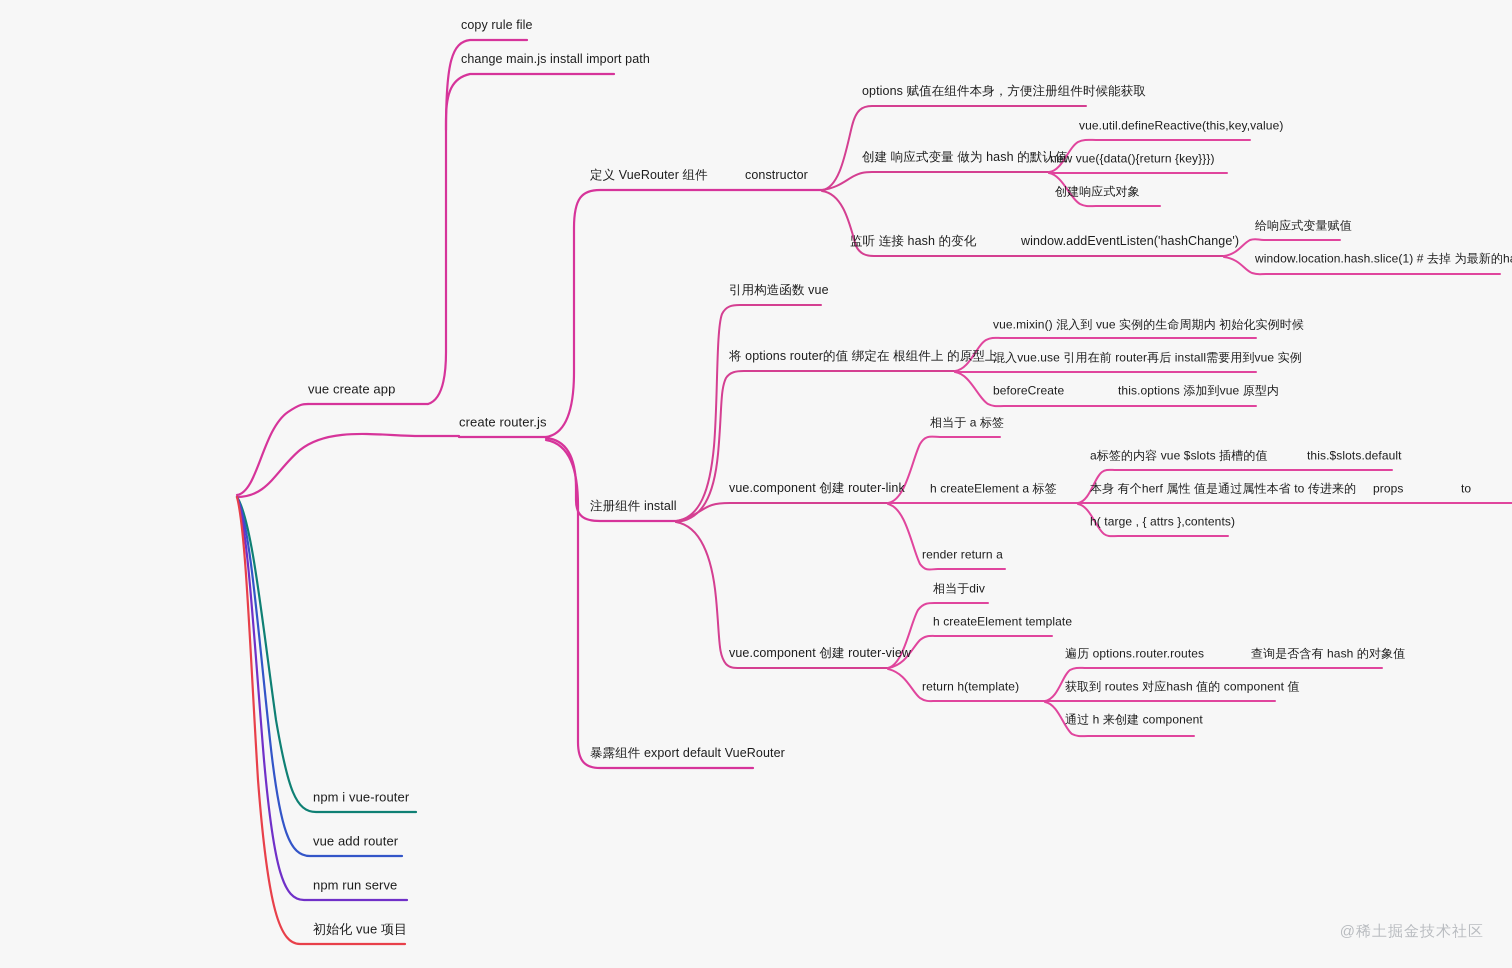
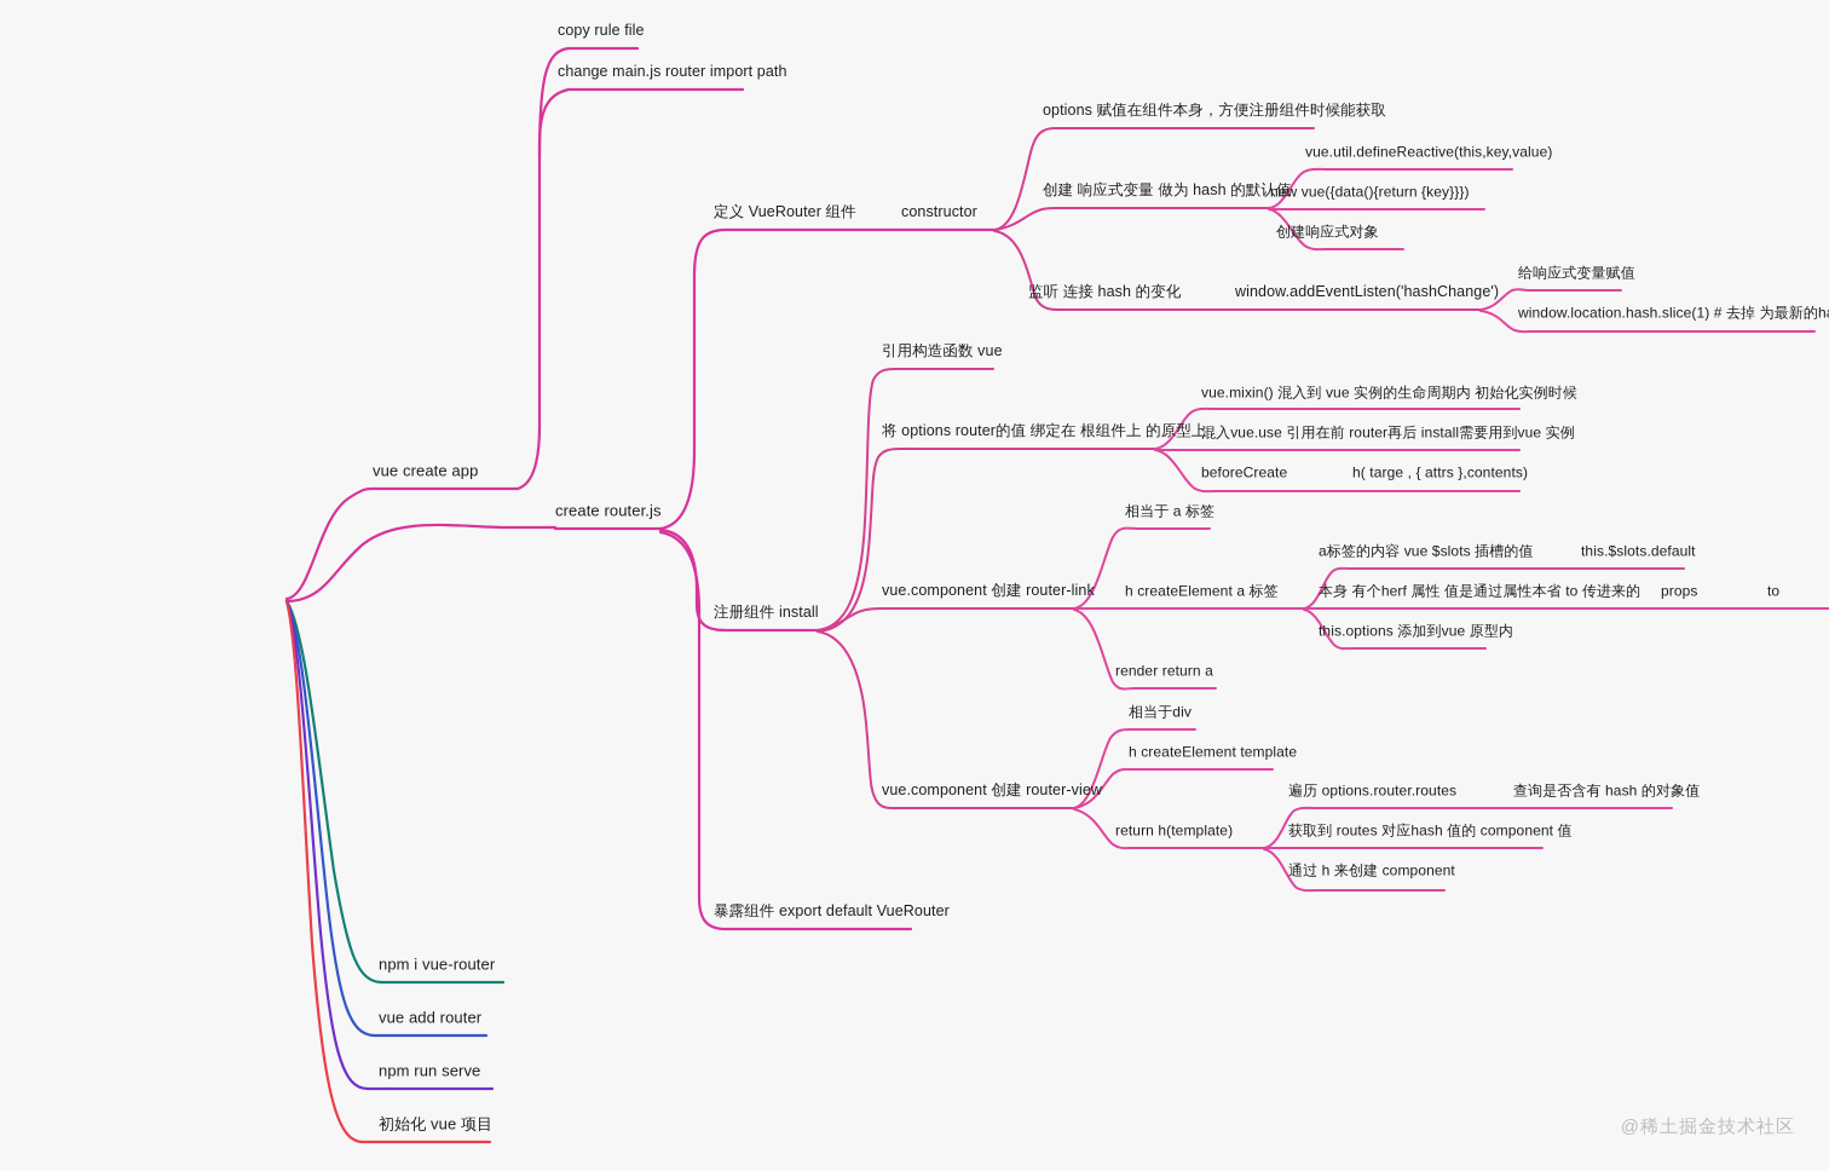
  vue create app
  copy rule file
- change main.js install import path
+ change main.js router import path
  create router.js
  定义 VueRouter 组件
  constructor
  options 赋值在组件本身，方便注册组件时候能获取
  创建 响应式变量 做为 hash 的默认值
  vue.util.defineReactive(this,key,value)
  new vue({data(){return {key}}})
  创建响应式对象
  监听 连接 hash 的变化
  window.addEventListen('hashChange')
  给响应式变量赋值
  window.location.hash.slice(1) # 去掉 为最新的h
  引用构造函数 vue
  将 options router的值 绑定在 根组件上 的原型上
  vue.mixin() 混入到 vue 实例的生命周期内 初始化实例时候
  混入vue.use 引用在前 router再后 install需要用到vue 实例
  beforeCreate
- this.options 添加到vue 原型内
+ h( targe , { attrs },contents)
  注册组件 install
  vue.component 创建 router-link
  相当于 a 标签
  h createElement a 标签
  a标签的内容 vue $slots 插槽的值
  this.$slots.default
  本身 有个herf 属性 值是通过属性本省 to 传进来的
  props
  to
- h( targe , { attrs },contents)
+ this.options 添加到vue 原型内
  render return a
  vue.component 创建 router-view
  相当于div
  h createElement template
  return h(template)
  遍历 options.router.routes
  查询是否含有 hash 的对象值
  获取到 routes 对应hash 值的 component 值
  通过 h 来创建 component
  暴露组件 export default VueRouter
  npm i vue-router
  vue add router
  npm run serve
  初始化 vue 项目
  @稀土掘金技术社区
